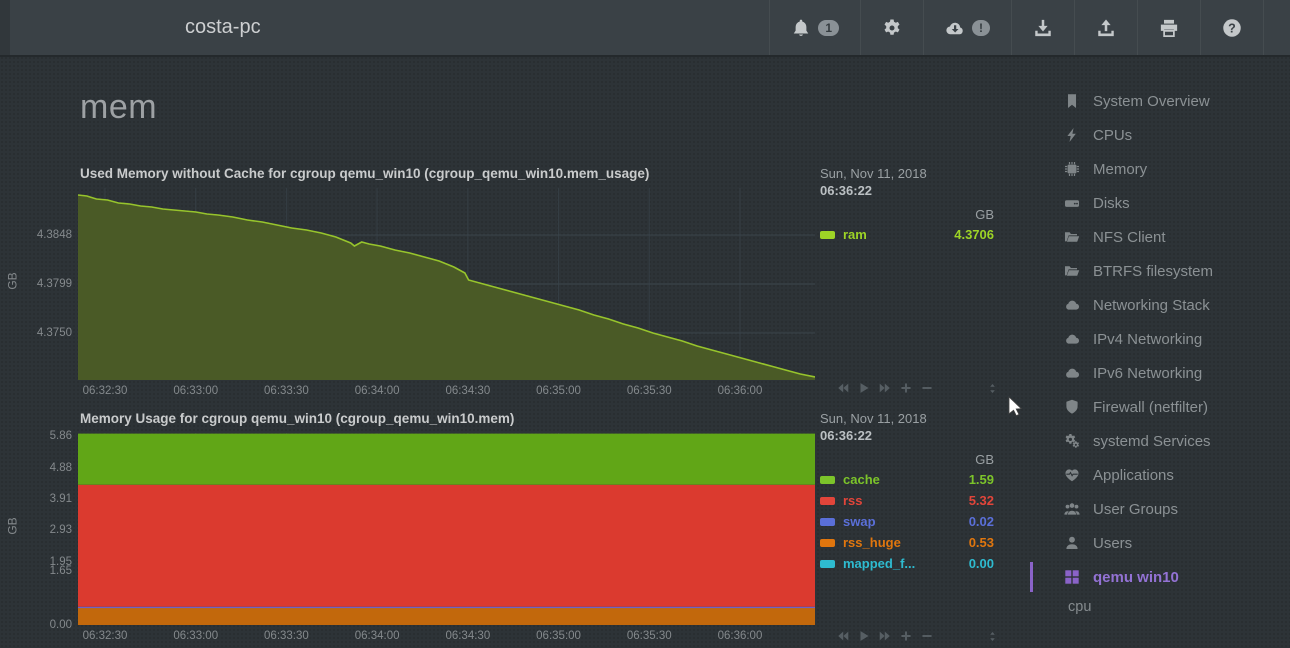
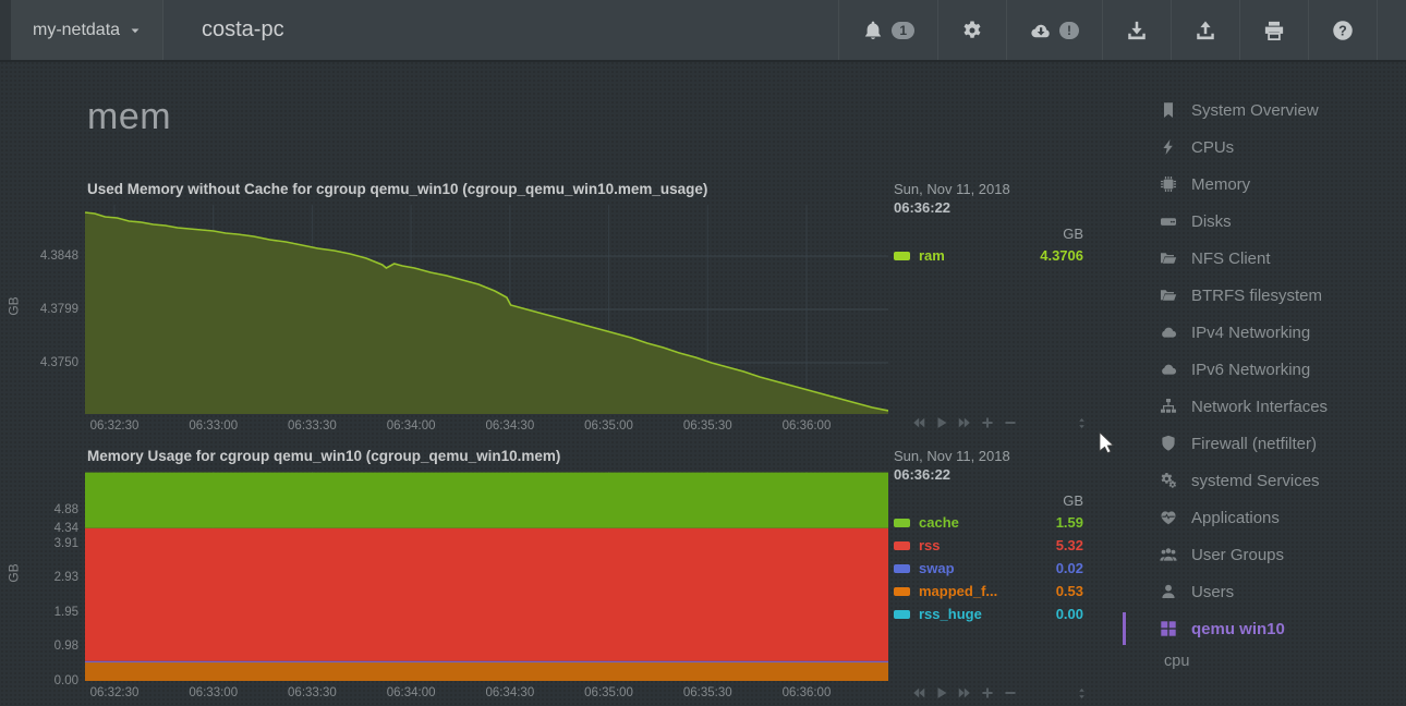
+ my-netdata
  costa-pc
  1
  !
  ?
  mem
  Used Memory without Cache for cgroup qemu_win10 (cgroup_qemu_win10.mem_usage)
  4.3848
  4.3799
  4.3750
  06:32:30
  06:33:00
  06:33:30
  06:34:00
  06:34:30
  06:35:00
  06:35:30
  06:36:00
  Sun, Nov 11, 2018
  06:36:22
  GB
  ram
  4.3706
  Memory Usage for cgroup qemu_win10 (cgroup_qemu_win10.mem)
- 5.86
+ 4.34
  4.88
  3.91
  2.93
  1.95
- 1.65
+ 0.98
  0.00
  06:32:30
  06:33:00
  06:33:30
  06:34:00
  06:34:30
  06:35:00
  06:35:30
  06:36:00
  Sun, Nov 11, 2018
  06:36:22
  GB
  cache
  1.59
  rss
  5.32
  swap
  0.02
- rss_huge
+ mapped_f...
  0.53
- mapped_f...
+ rss_huge
  0.00
  System Overview
  CPUs
  Memory
  Disks
  NFS Client
  BTRFS filesystem
- Networking Stack
  IPv4 Networking
  IPv6 Networking
+ Network Interfaces
  Firewall (netfilter)
  systemd Services
  Applications
  User Groups
  Users
  qemu win10
  cpu
